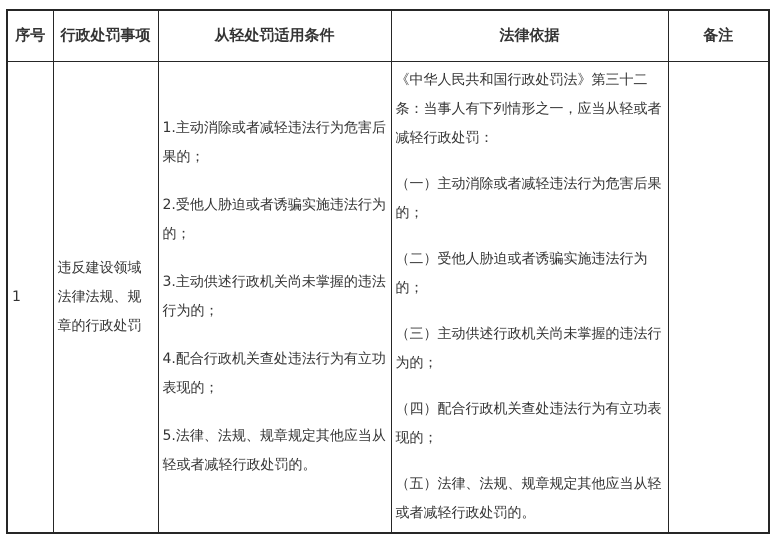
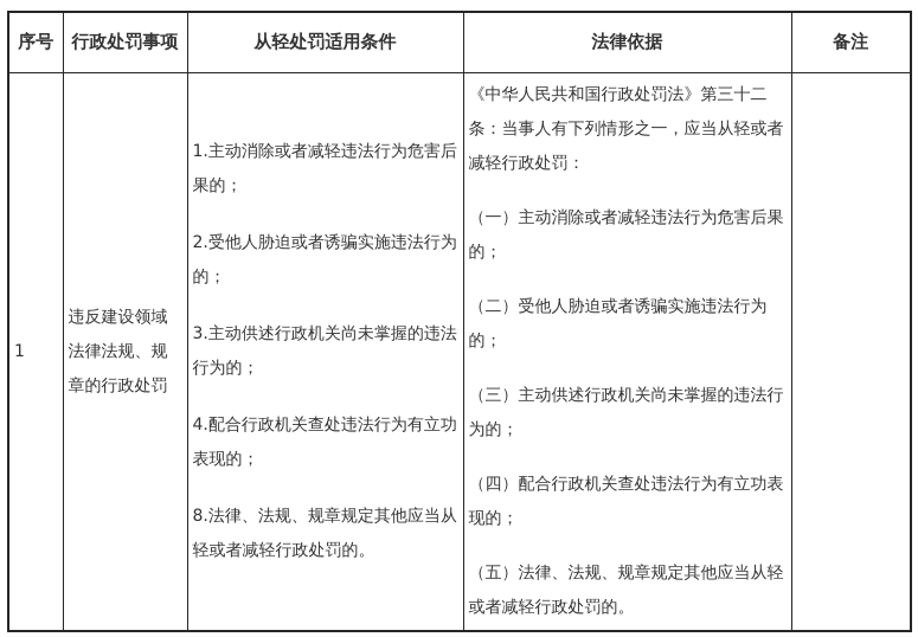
  序号	行政处罚事项	从轻处罚适用条件	法律依据	备注
- 1	违反建设领域法律法规、规章的行政处罚	1.主动消除或者减轻违法行为危害后果的； 2.受他人胁迫或者诱骗实施违法行为的； 3.主动供述行政机关尚未掌握的违法行为的； 4.配合行政机关查处违法行为有立功表现的； 5.法律、法规、规章规定其他应当从轻或者减轻行政处罚的。	《中华人民共和国行政处罚法》第三十二条：当事人有下列情形之一，应当从轻或者减轻行政处罚： （一）主动消除或者减轻违法行为危害后果的； （二）受他人胁迫或者诱骗实施违法行为的； （三）主动供述行政机关尚未掌握的违法行为的； （四）配合行政机关查处违法行为有立功表现的； （五）法律、法规、规章规定其他应当从轻或者减轻行政处罚的。
+ 1	违反建设领域法律法规、规章的行政处罚	1.主动消除或者减轻违法行为危害后果的； 2.受他人胁迫或者诱骗实施违法行为的； 3.主动供述行政机关尚未掌握的违法行为的； 4.配合行政机关查处违法行为有立功表现的； 8.法律、法规、规章规定其他应当从轻或者减轻行政处罚的。	《中华人民共和国行政处罚法》第三十二条：当事人有下列情形之一，应当从轻或者减轻行政处罚： （一）主动消除或者减轻违法行为危害后果的； （二）受他人胁迫或者诱骗实施违法行为的； （三）主动供述行政机关尚未掌握的违法行为的； （四）配合行政机关查处违法行为有立功表现的； （五）法律、法规、规章规定其他应当从轻或者减轻行政处罚的。
